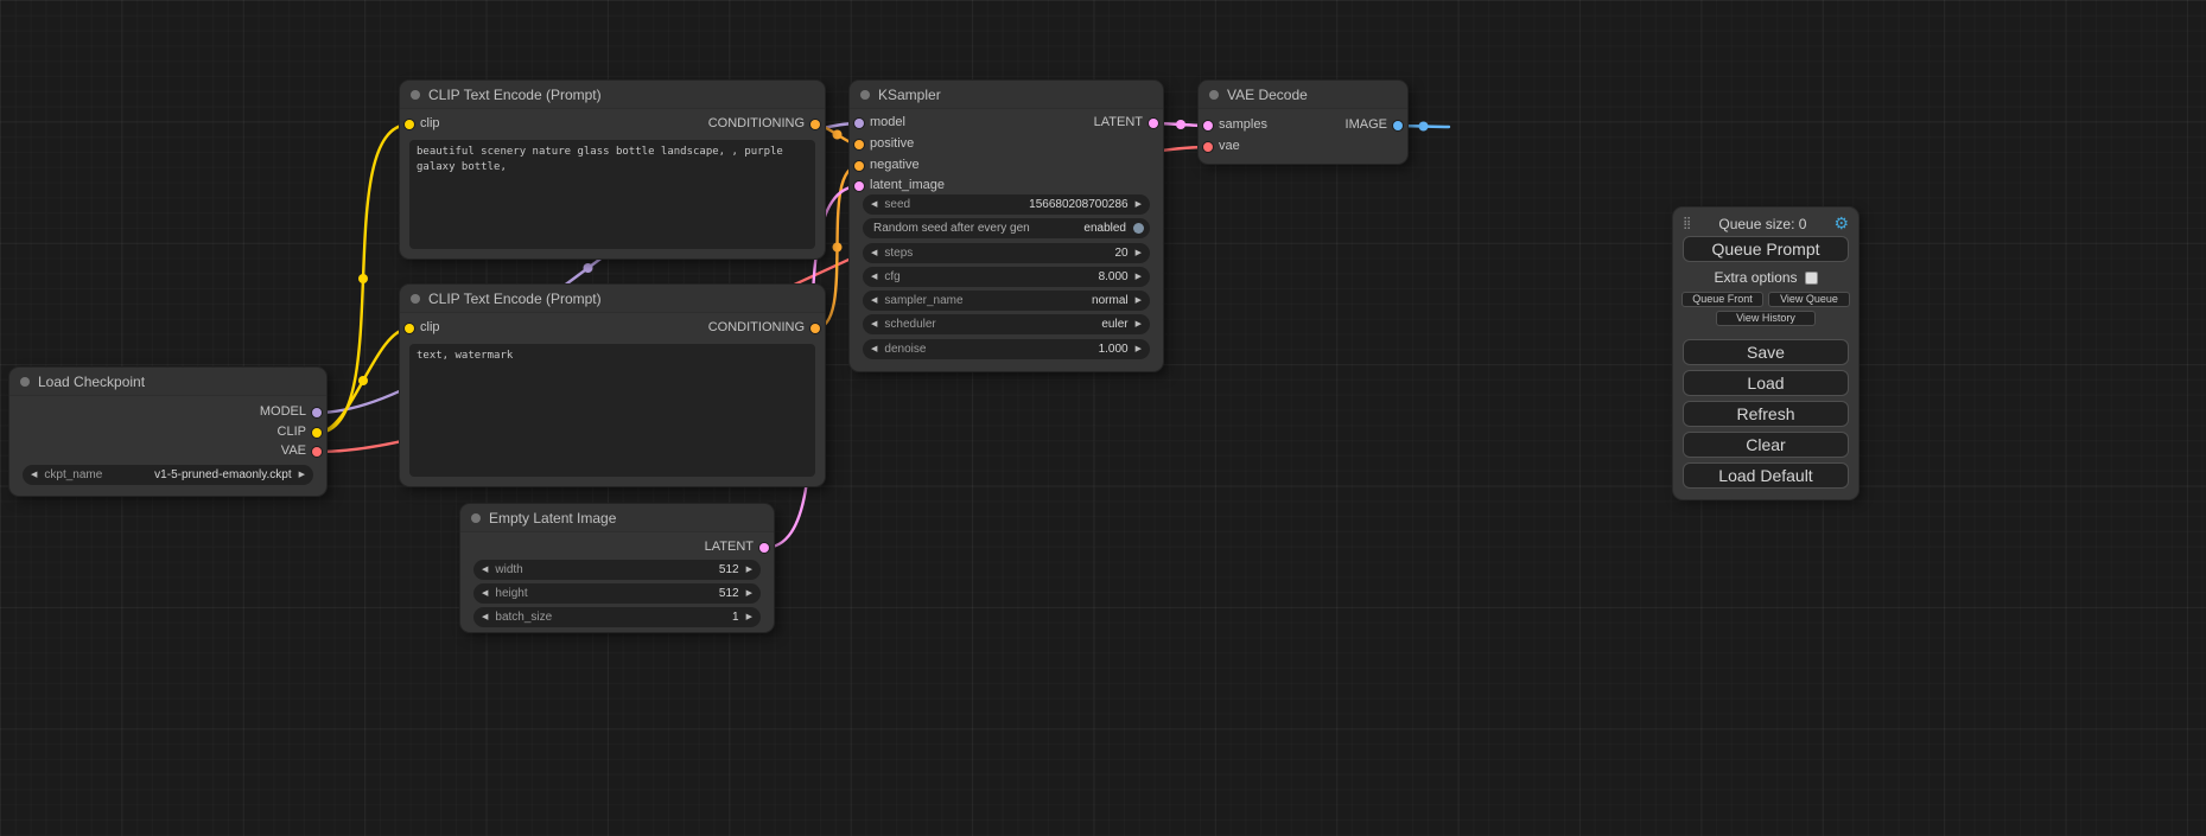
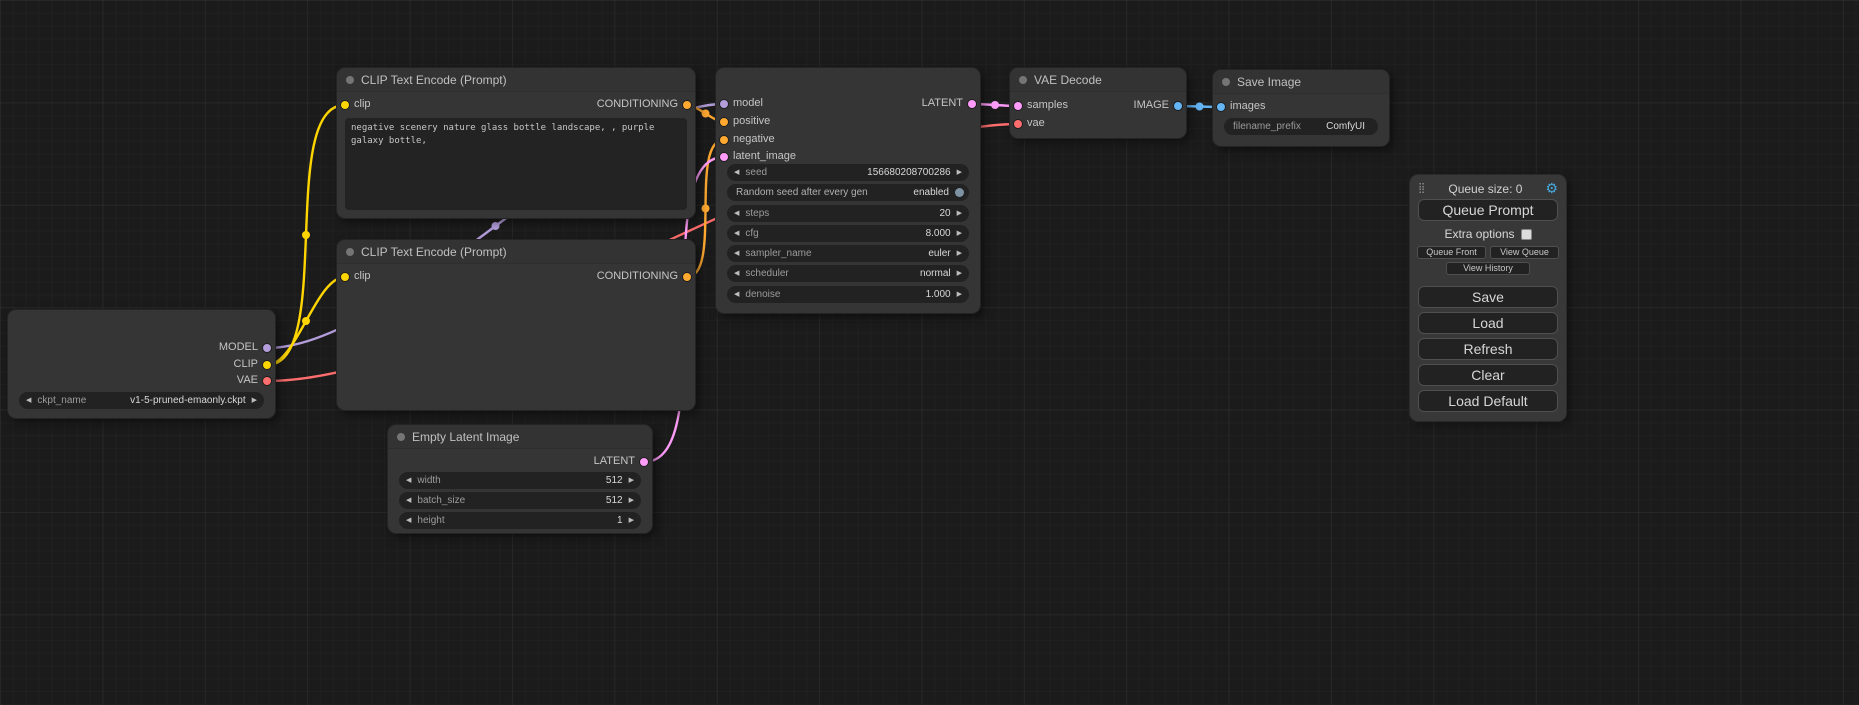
- Load Checkpoint
  MODEL
  CLIP
  VAE
  ckpt_name
  v1-5-pruned-emaonly.ckpt
  CLIP Text Encode (Prompt)
  clip
  CONDITIONING
- beautiful scenery nature glass bottle landscape, , purple galaxy bottle,
+ negative scenery nature glass bottle landscape, , purple galaxy bottle,
  CLIP Text Encode (Prompt)
  clip
  CONDITIONING
- text, watermark
  Empty Latent Image
  LATENT
  width
  512
- height
+ batch_size
  512
- batch_size
+ height
  1
- KSampler
  model
  LATENT
  positive
  negative
  latent_image
  seed
  156680208700286
  Random seed after every gen
  enabled
  steps
  20
  cfg
  8.000
  sampler_name
- normal
+ euler
  scheduler
- euler
+ normal
  denoise
  1.000
  VAE Decode
  samples
  IMAGE
  vae
+ Save Image
+ images
+ filename_prefix
+ ComfyUI
  ⣿
  Queue size: 0
  ⚙
  Queue Prompt
  Extra options
  Queue Front
  View Queue
  View History
  Save
  Load
  Refresh
  Clear
  Load Default
